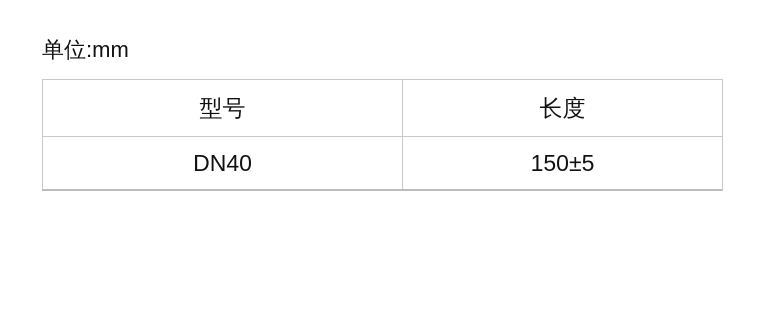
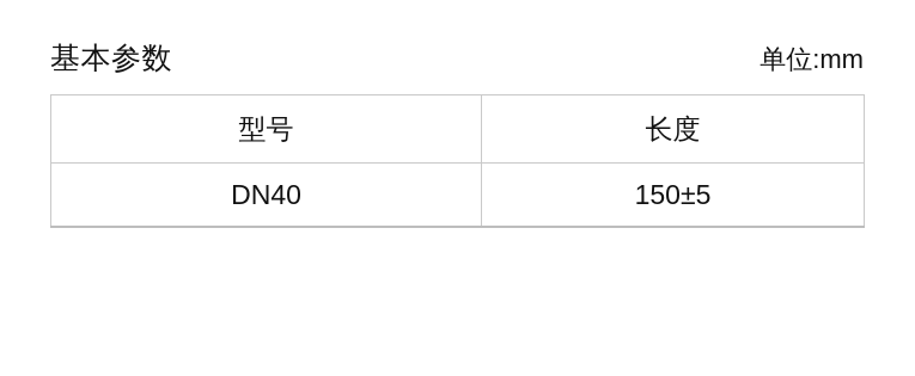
+ 基本参数
  单位:mm
  型号	长度
  DN40	150±5
